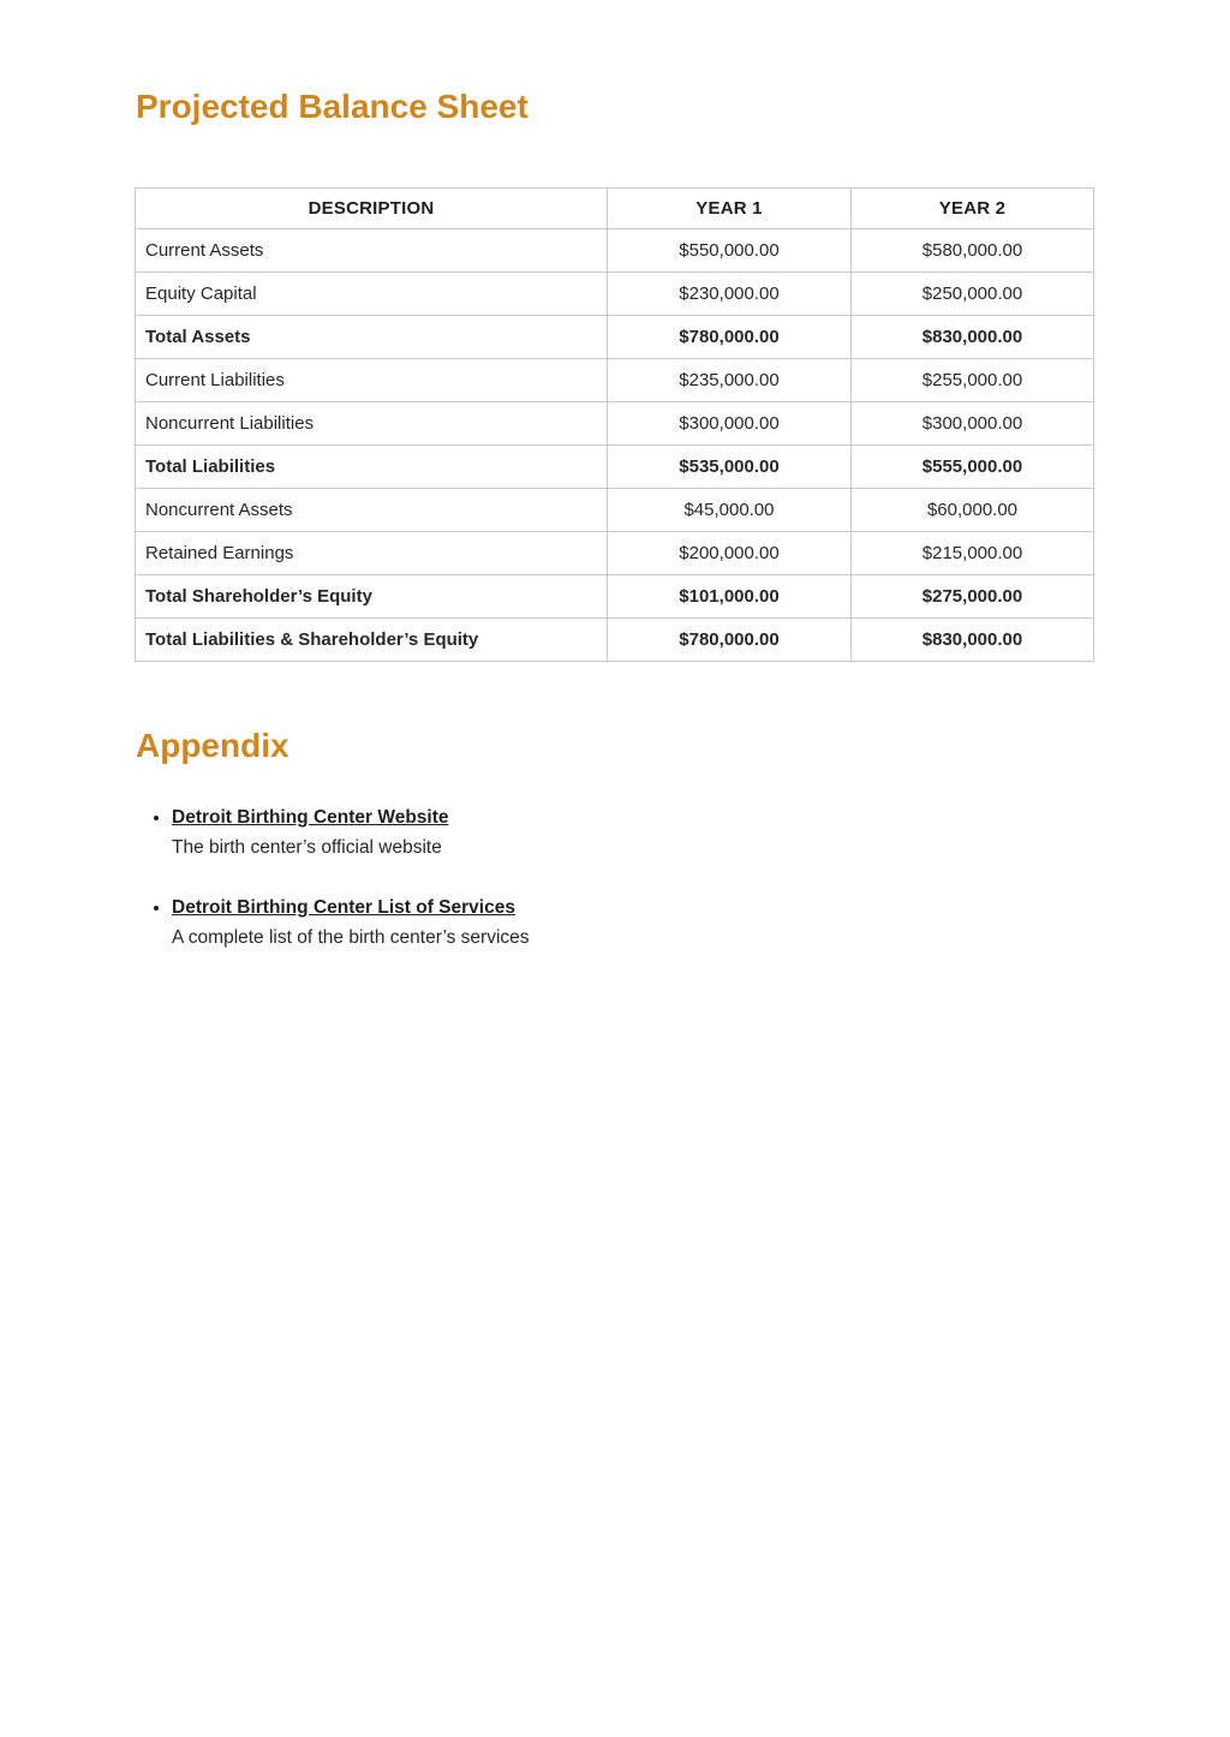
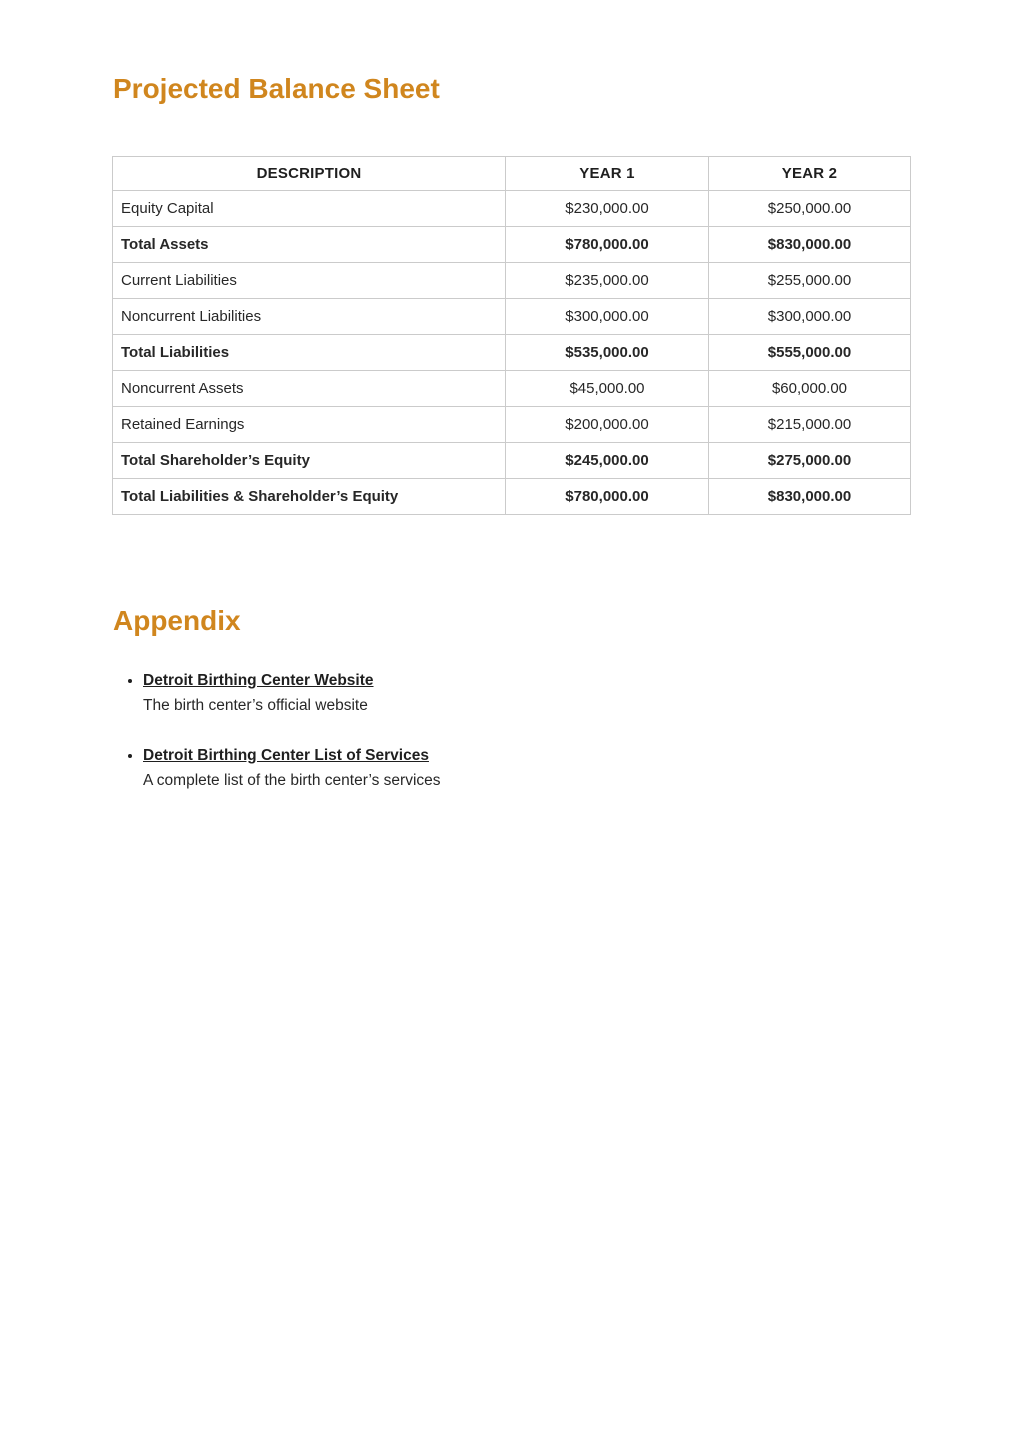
  Projected Balance Sheet
  DESCRIPTION	YEAR 1	YEAR 2
- Current Assets	$550,000.00	$580,000.00
  Equity Capital	$230,000.00	$250,000.00
  Total Assets	$780,000.00	$830,000.00
  Current Liabilities	$235,000.00	$255,000.00
  Noncurrent Liabilities	$300,000.00	$300,000.00
  Total Liabilities	$535,000.00	$555,000.00
  Noncurrent Assets	$45,000.00	$60,000.00
  Retained Earnings	$200,000.00	$215,000.00
- Total Shareholder’s Equity	$101,000.00	$275,000.00
+ Total Shareholder’s Equity	$245,000.00	$275,000.00
  Total Liabilities & Shareholder’s Equity	$780,000.00	$830,000.00
  Appendix
  Detroit Birthing Center Website
  The birth center’s official website
  Detroit Birthing Center List of Services
  A complete list of the birth center’s services
